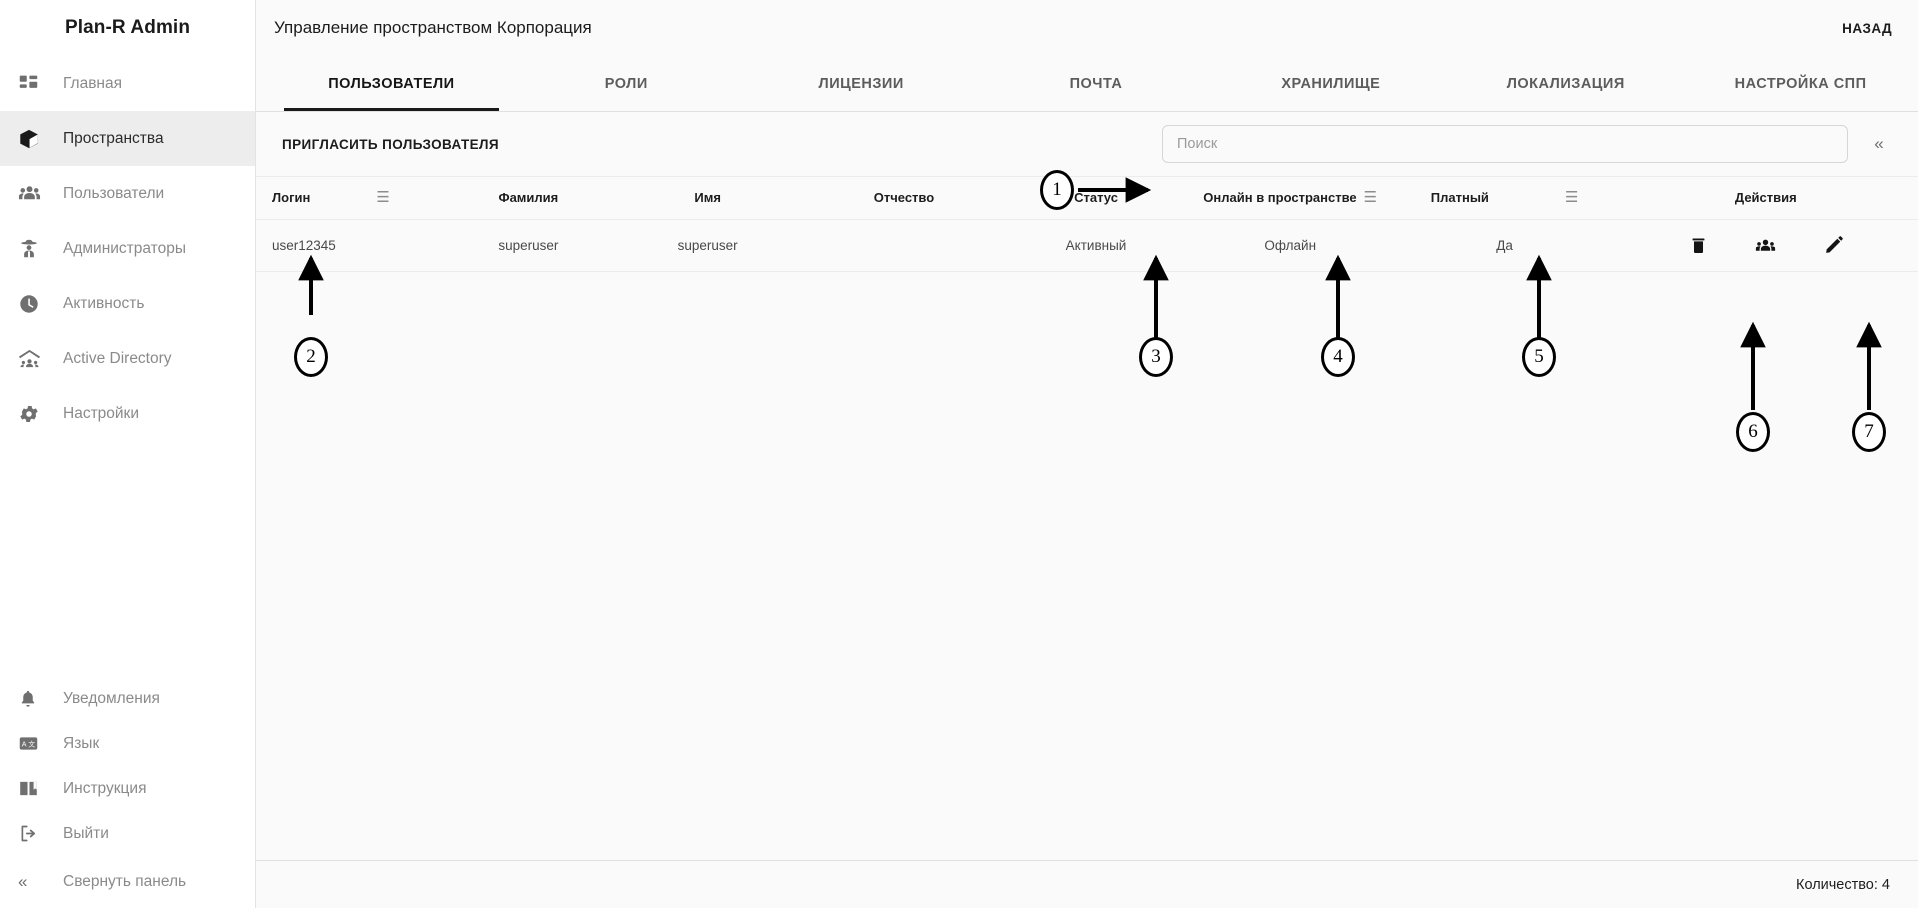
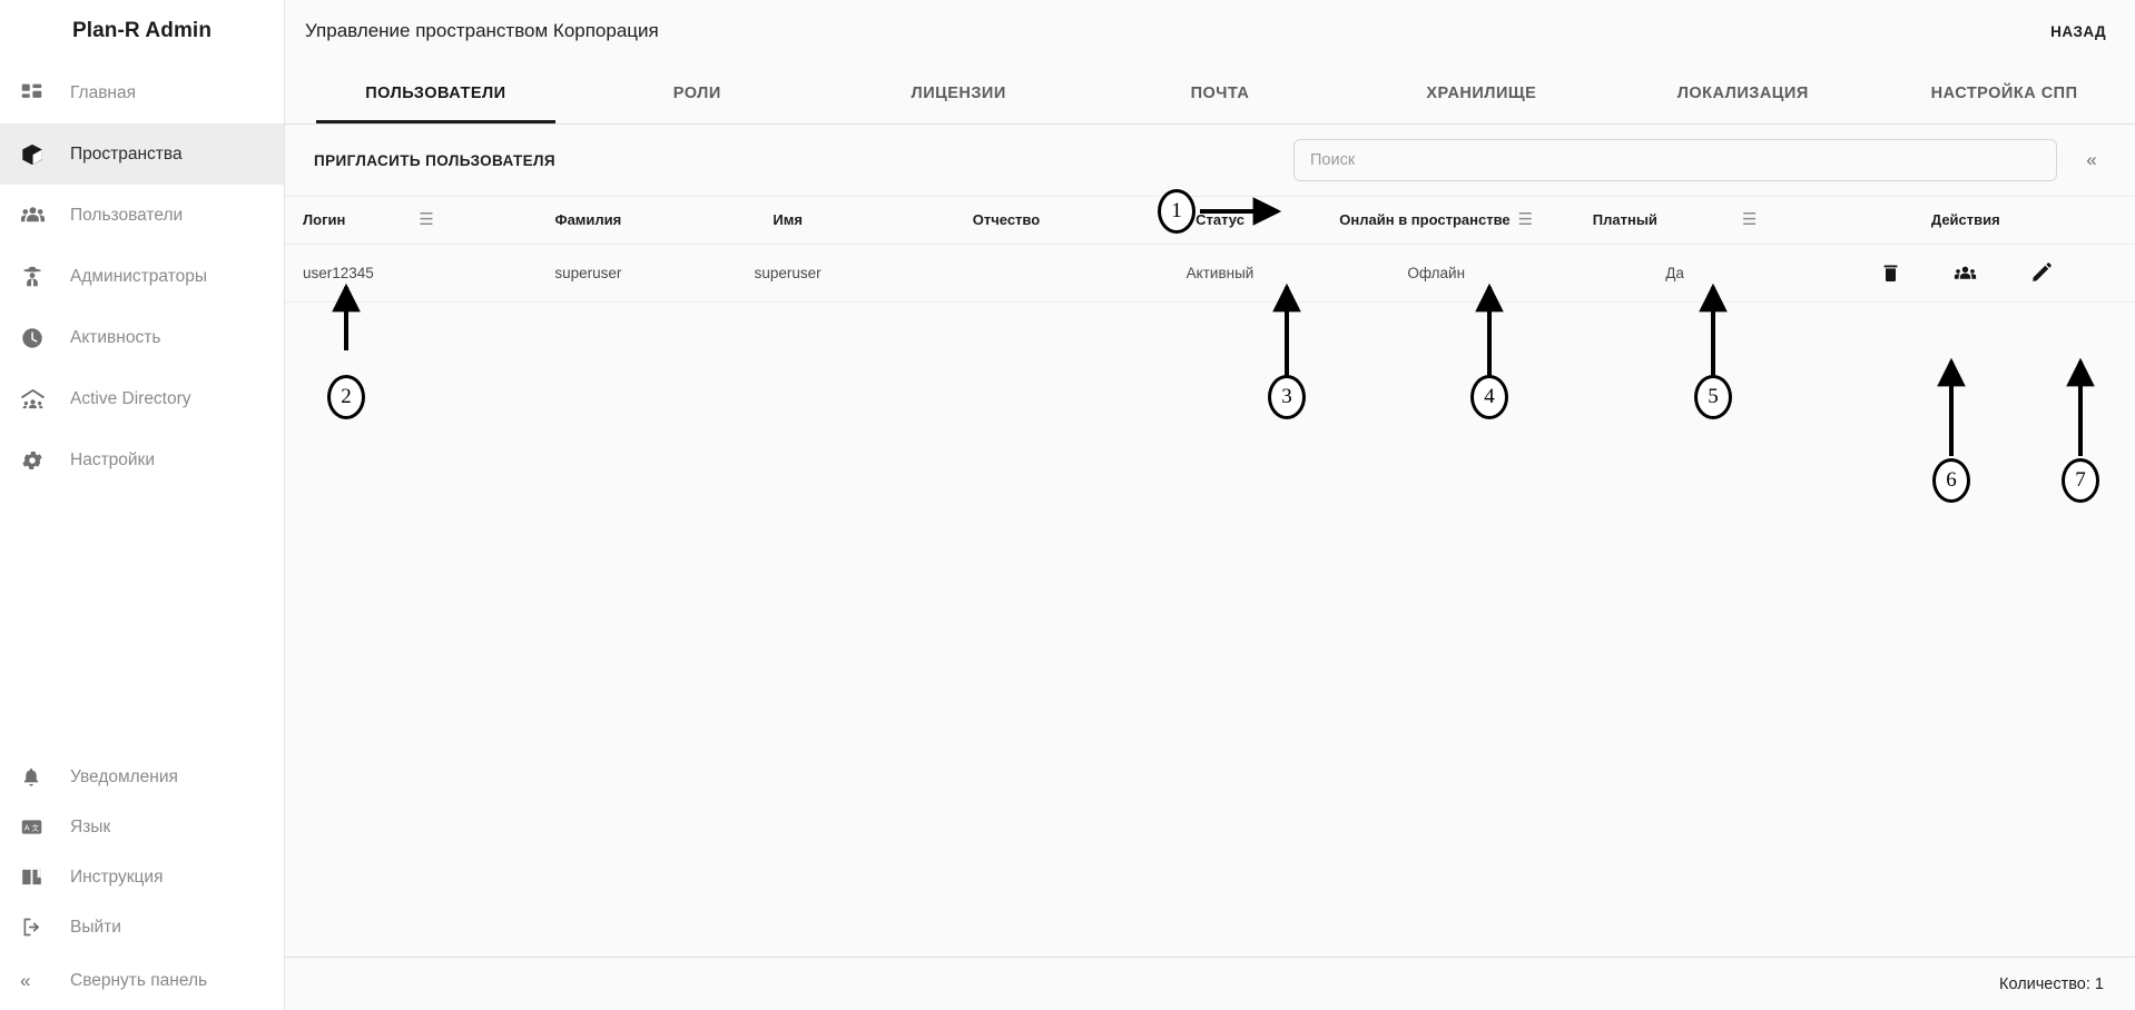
  Plan-R Admin
  Главная
  Пространства
  Пользователи
  Администраторы
  Активность
  Active Directory
  Настройки
  Уведомления
  A
  文
  Язык
  Инструкция
  Выйти
  «
  Свернуть панель
  Управление пространством Корпорация
  НАЗАД
  ПОЛЬЗОВАТЕЛИ
  РОЛИ
  ЛИЦЕНЗИИ
  ПОЧТА
  ХРАНИЛИЩЕ
  ЛОКАЛИЗАЦИЯ
  НАСТРОЙКА СПП
  ПРИГЛАСИТЬ ПОЛЬЗОВАТЕЛЯ
  Поиск
  «
  Логин ☰	Фамилия	Имя	Отчество	Статус	Онлайн в пространстве ☰	Платный ☰	Действия
  user12345	superuser	superuser		Активный	Офлайн	Да
- Количество: 4
+ Количество: 1
  1
  2
  3
  4
  5
  6
  7
